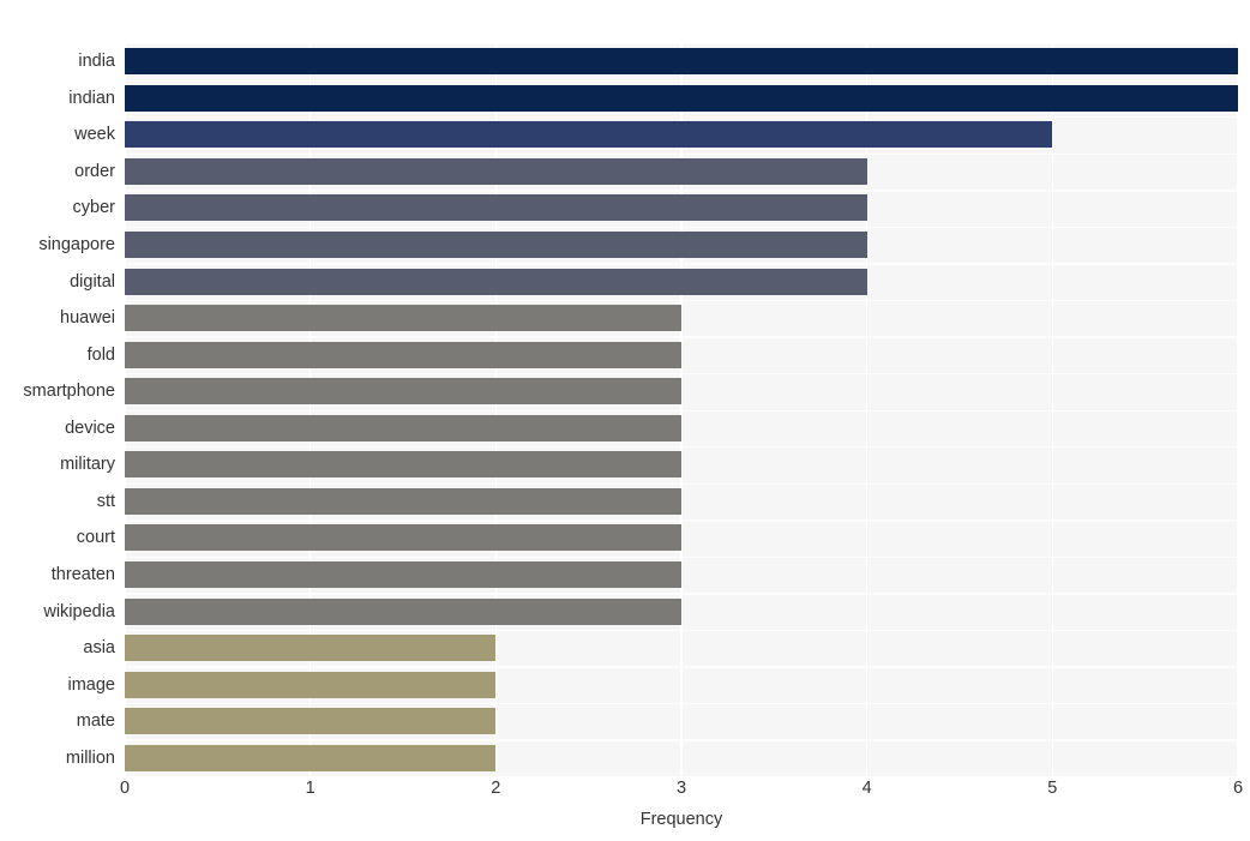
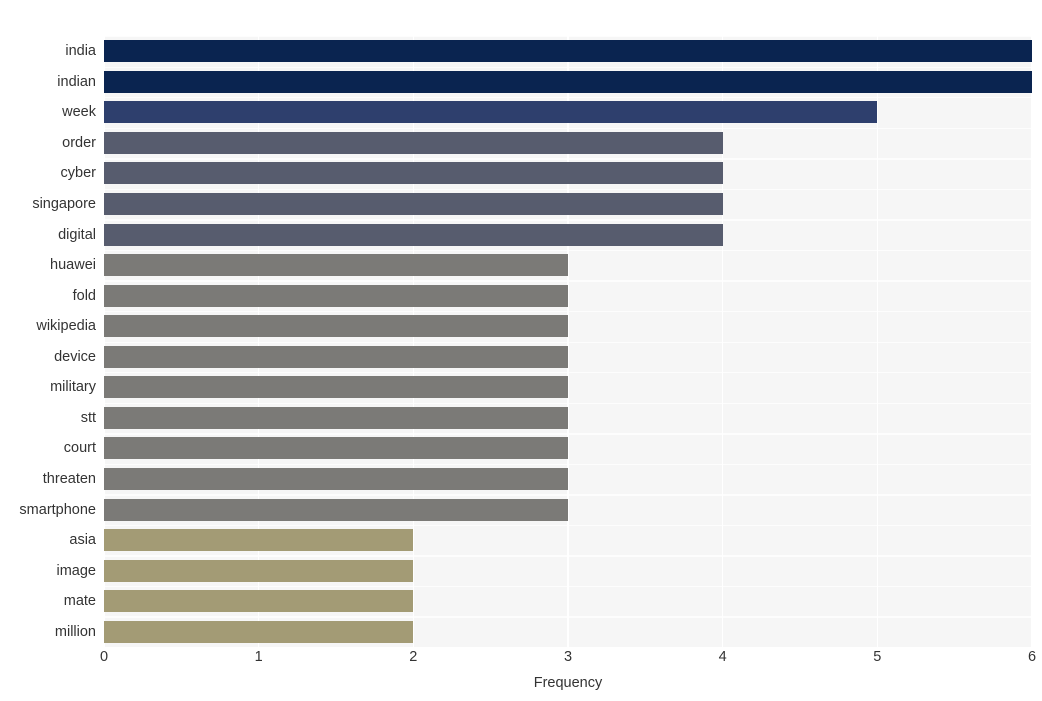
  india
  indian
  week
  order
  cyber
  singapore
  digital
  huawei
  fold
- smartphone
+ wikipedia
  device
  military
  stt
  court
  threaten
- wikipedia
+ smartphone
  asia
  image
  mate
  million
  0
  1
  2
  3
  4
  5
  6
  Frequency
